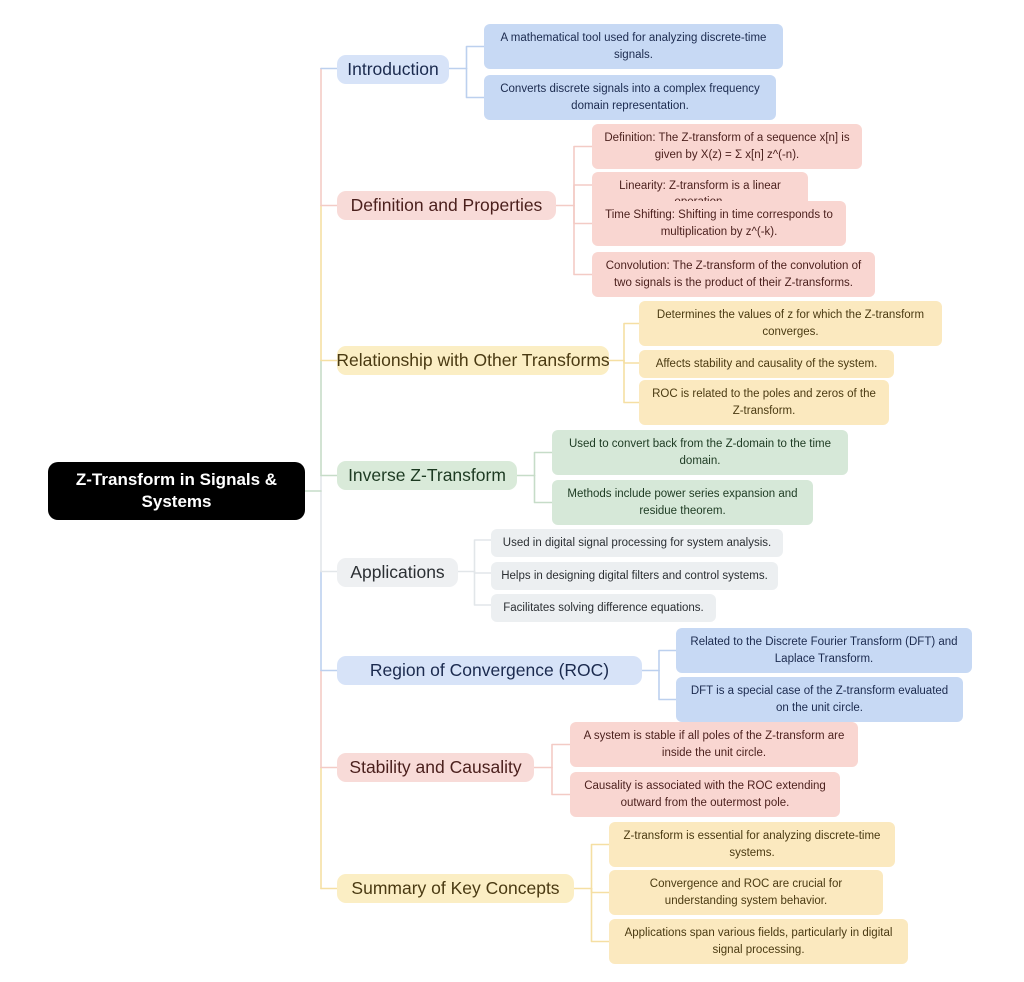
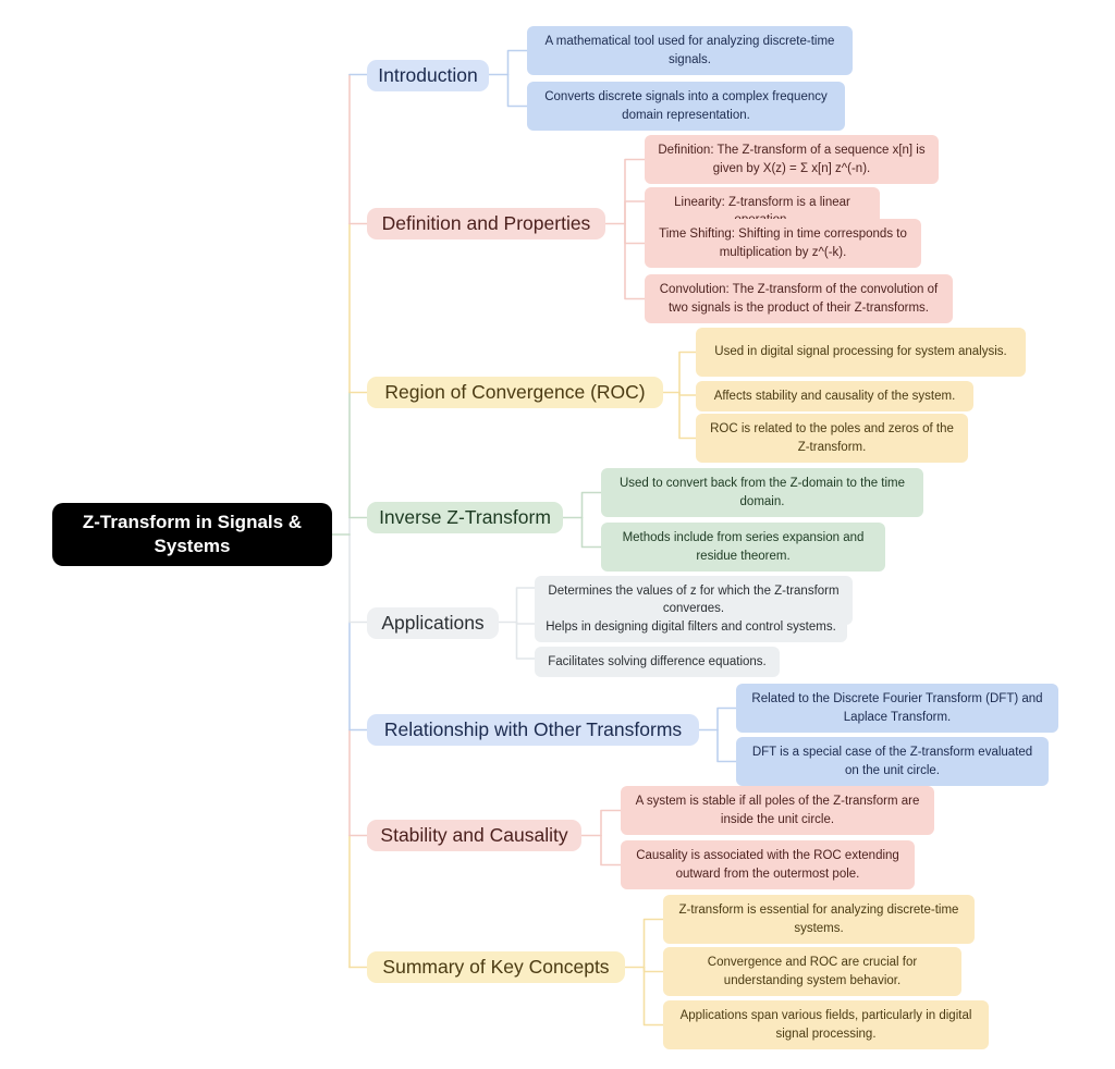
  Z-Transform in Signals & Systems
  Introduction
  A mathematical tool used for analyzing discrete-time signals.
  Converts discrete signals into a complex frequency domain representation.
  Definition and Properties
  Definition: The Z-transform of a sequence x[n] is given by X(z) = Σ x[n] z^(-n).
  Linearity: Z-transform is a linear
  Time Shifting: Shifting in time corresponds to multiplication by z^(-k).
  Convolution: The Z-transform of the convolution of two signals is the product of their Z-transforms.
- Relationship with Other Transforms
+ Region of Convergence (ROC)
- Determines the values of z for which the Z-transform converges.
+ Used in digital signal processing for system analysis.
  Affects stability and causality of the system.
  ROC is related to the poles and zeros of the Z-transform.
  Inverse Z-Transform
  Used to convert back from the Z-domain to the time domain.
- Methods include power series expansion and residue theorem.
+ Methods include from series expansion and residue theorem.
  Applications
- Used in digital signal processing for system analysis.
+ Determines the values of z for which the Z-transform converges.
  Helps in designing digital filters and control systems.
  Facilitates solving difference equations.
- Region of Convergence (ROC)
+ Relationship with Other Transforms
  Related to the Discrete Fourier Transform (DFT) and Laplace Transform.
  DFT is a special case of the Z-transform evaluated on the unit circle.
  Stability and Causality
  A system is stable if all poles of the Z-transform are inside the unit circle.
  Causality is associated with the ROC extending outward from the outermost pole.
  Summary of Key Concepts
  Z-transform is essential for analyzing discrete-time systems.
  Convergence and ROC are crucial for understanding system behavior.
  Applications span various fields, particularly in digital signal processing.
